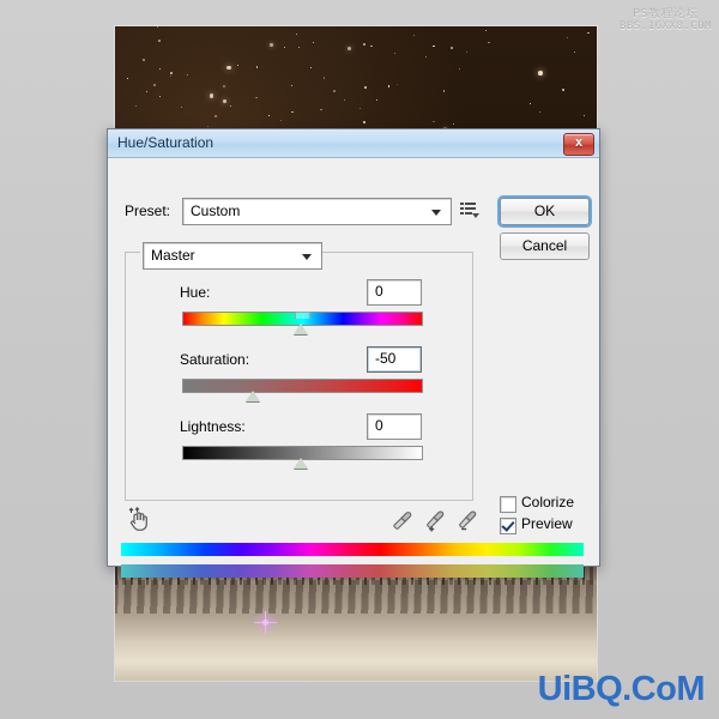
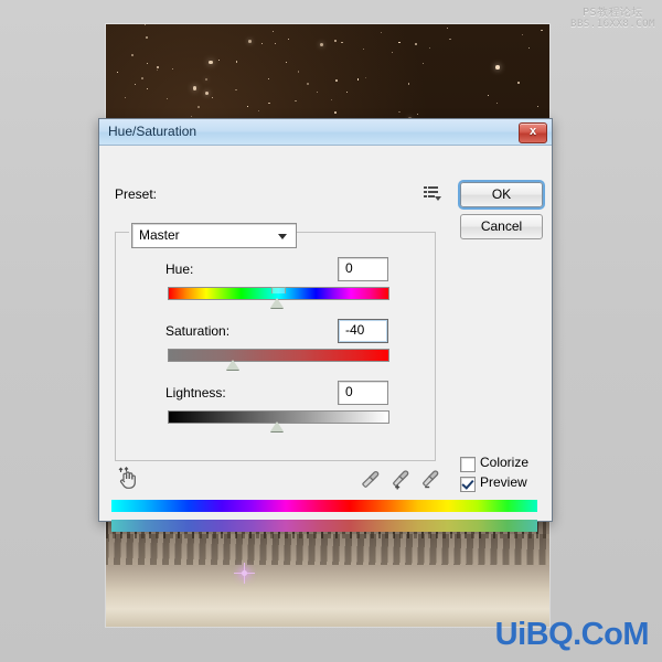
  PS教程论坛
  BBS.16XX8.COM
  UiBQ.CoM
  Hue/Saturation
  x
  Preset:
- Custom
  OK
  Cancel
  Master
  Hue:
  0
  Saturation:
- -50
+ -40
  Lightness:
  0
  Colorize
  Preview
